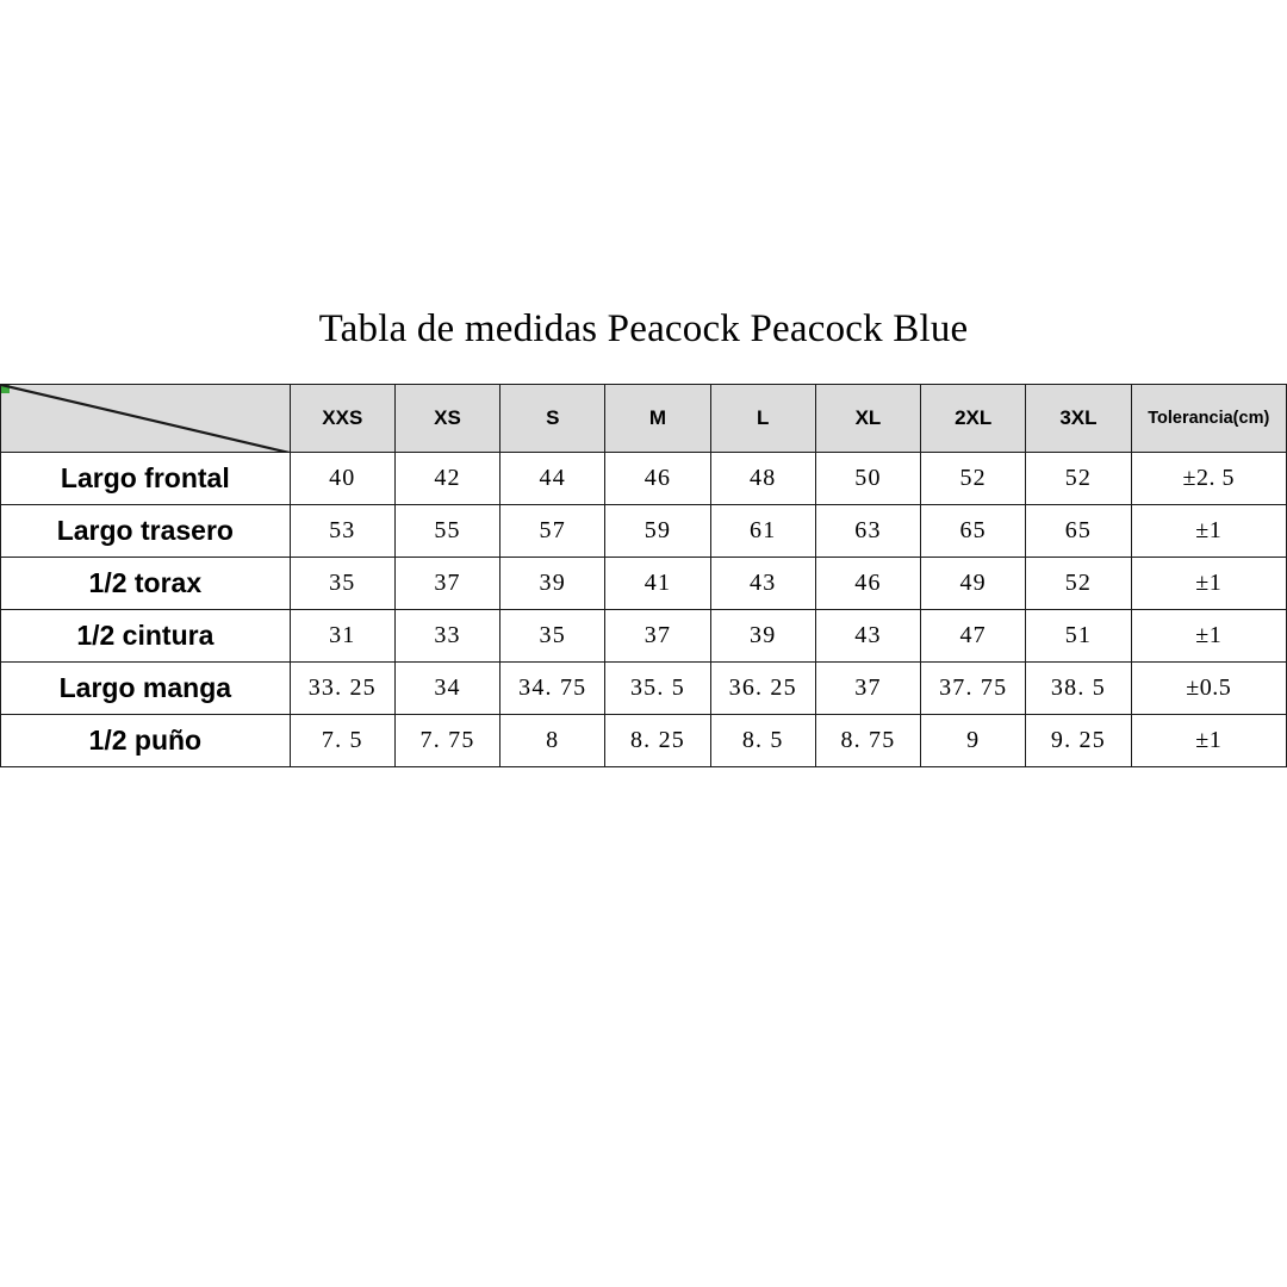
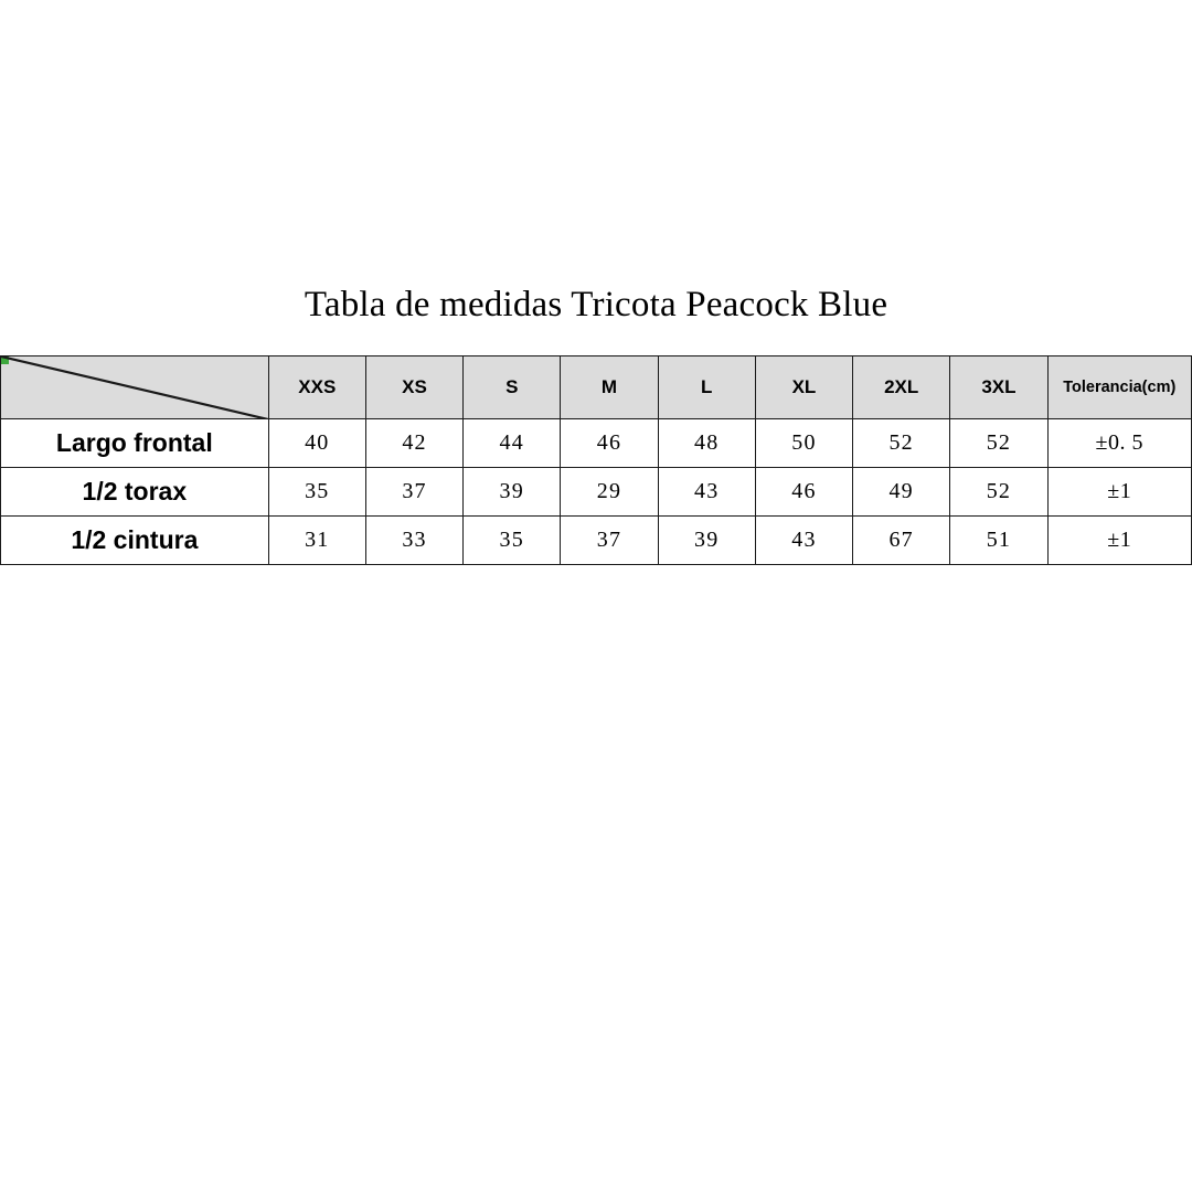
- Tabla de medidas Peacock Peacock Blue
+ Tabla de medidas Tricota Peacock Blue
  	XXS	XS	S	M	L	XL	2XL	3XL	Tolerancia(cm)
- Largo frontal	40	42	44	46	48	50	52	52	±2. 5
+ Largo frontal	40	42	44	46	48	50	52	52	±0. 5
- Largo trasero	53	55	57	59	61	63	65	65	±1
- 1/2 torax	35	37	39	41	43	46	49	52	±1
+ 1/2 torax	35	37	39	29	43	46	49	52	±1
- 1/2 cintura	31	33	35	37	39	43	47	51	±1
+ 1/2 cintura	31	33	35	37	39	43	67	51	±1
- Largo manga	33. 25	34	34. 75	35. 5	36. 25	37	37. 75	38. 5	±0.5
- 1/2 puño	7. 5	7. 75	8	8. 25	8. 5	8. 75	9	9. 25	±1
